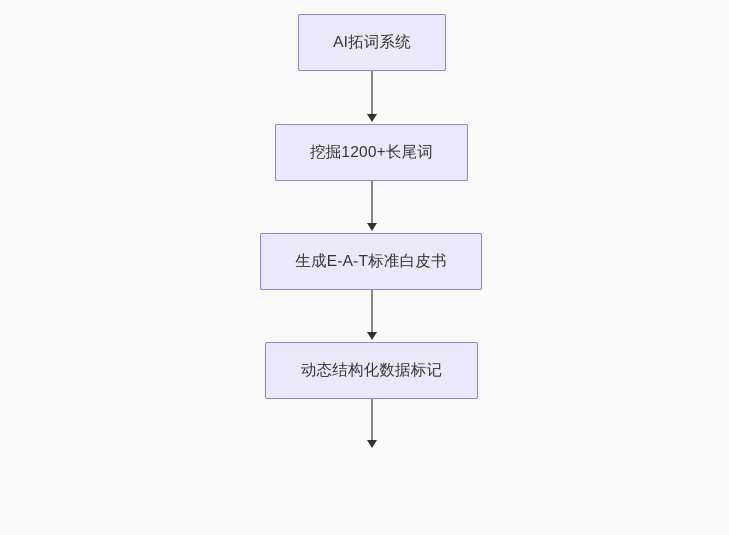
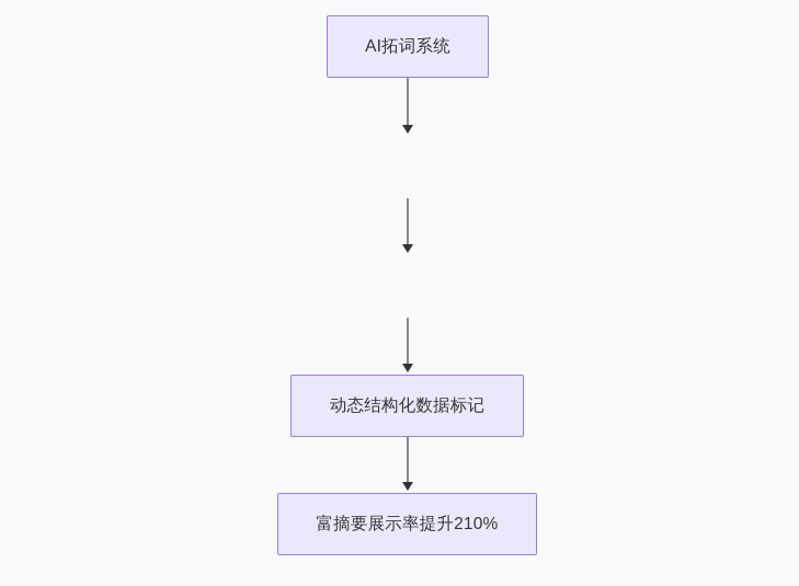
  AI拓词系统
- 挖掘1200+长尾词
- 生成E-A-T标准白皮书
  动态结构化数据标记
+ 富摘要展示率提升210%
